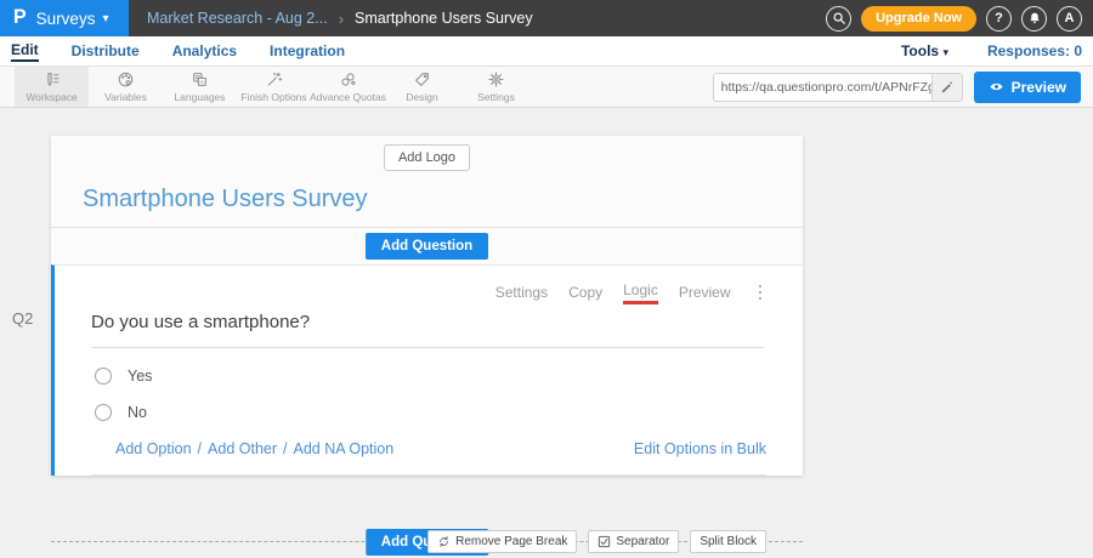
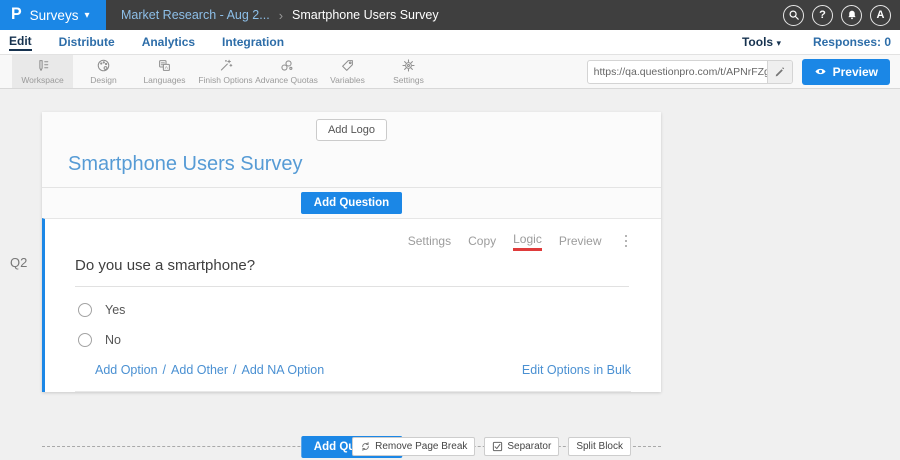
  P
  Surveys
  ▾
  Market Research - Aug 2...
  ›
  Smartphone Users Survey
- Upgrade Now
  ?
  A
  Edit
  Distribute
  Analytics
  Integration
  Tools ▾
  Responses: 0
  Workspace
- Variables
+ Design
  Languages
  Finish Options
  Advance Quotas
- Design
+ Variables
  Settings
  https://qa.questionpro.com/t/APNrFZ
  Preview
  Add Logo
  Smartphone Users Survey
  Add Question
  Q2
  Settings
  Copy
  Logic
  Preview
  Do you use a smartphone?
  Yes
  No
  Add Option
  /
  Add Other
  /
  Add NA Option
  Edit Options in Bulk
  Remove Page Break
  Separator
  Split Block
